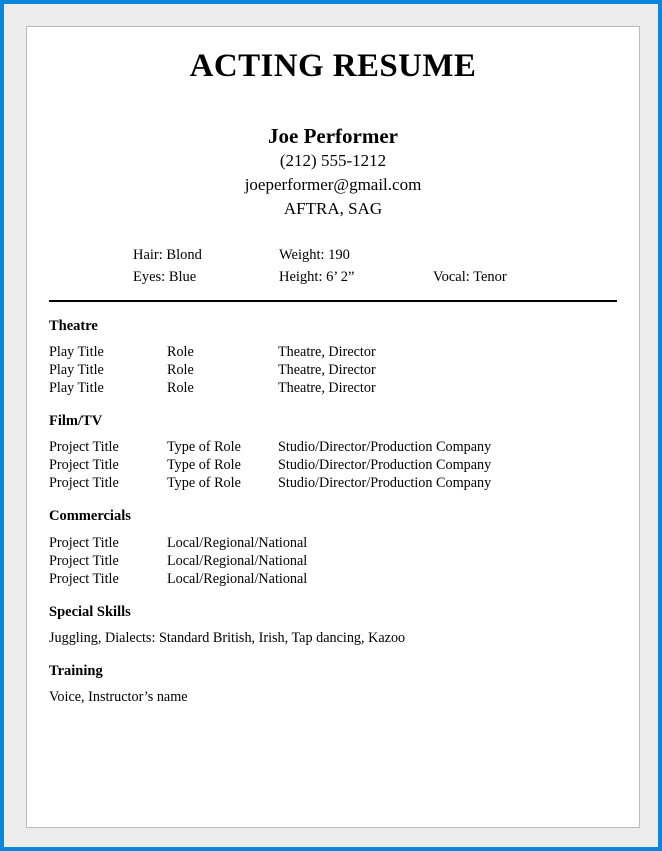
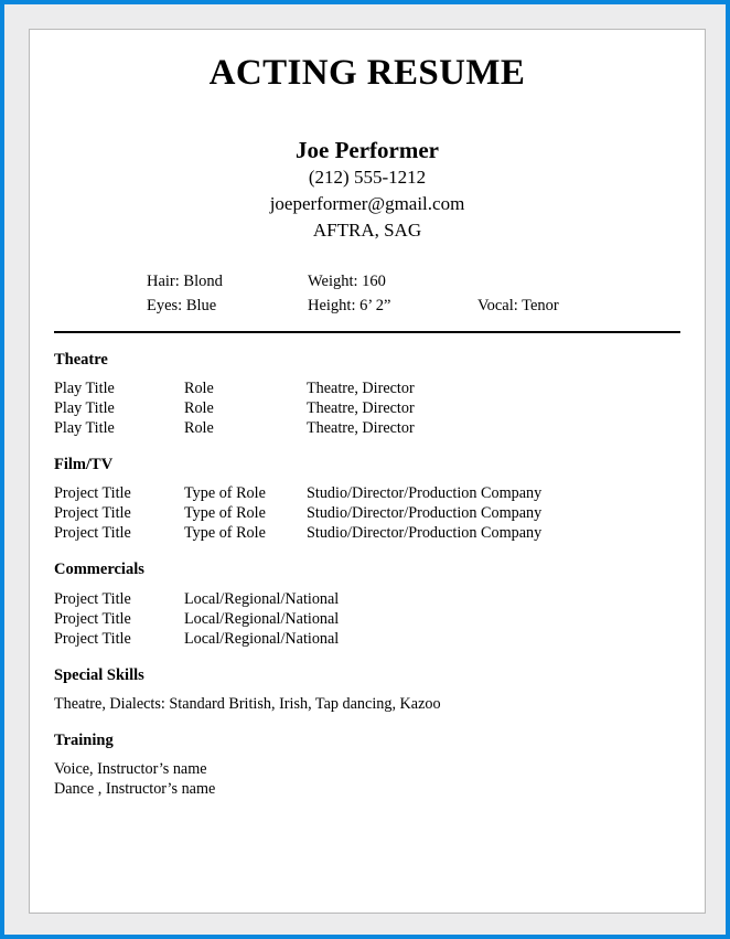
  ACTING RESUME
  Joe Performer
  (212) 555-1212
  joeperformer@gmail.com
  AFTRA, SAG
  Hair: Blond
- Weight: 190
+ Weight: 160
  Eyes: Blue
  Height: 6’ 2”
  Vocal: Tenor
  Theatre
  Play Title
  Role
  Theatre, Director
  Play Title
  Role
  Theatre, Director
  Play Title
  Role
  Theatre, Director
  Film/TV
  Project Title
  Type of Role
  Studio/Director/Production Company
  Project Title
  Type of Role
  Studio/Director/Production Company
  Project Title
  Type of Role
  Studio/Director/Production Company
  Commercials
  Project Title
  Local/Regional/National
  Project Title
  Local/Regional/National
  Project Title
  Local/Regional/National
  Special Skills
- Juggling, Dialects: Standard British, Irish, Tap dancing, Kazoo
+ Theatre, Dialects: Standard British, Irish, Tap dancing, Kazoo
  Training
  Voice, Instructor’s name
+ Dance , Instructor’s name
